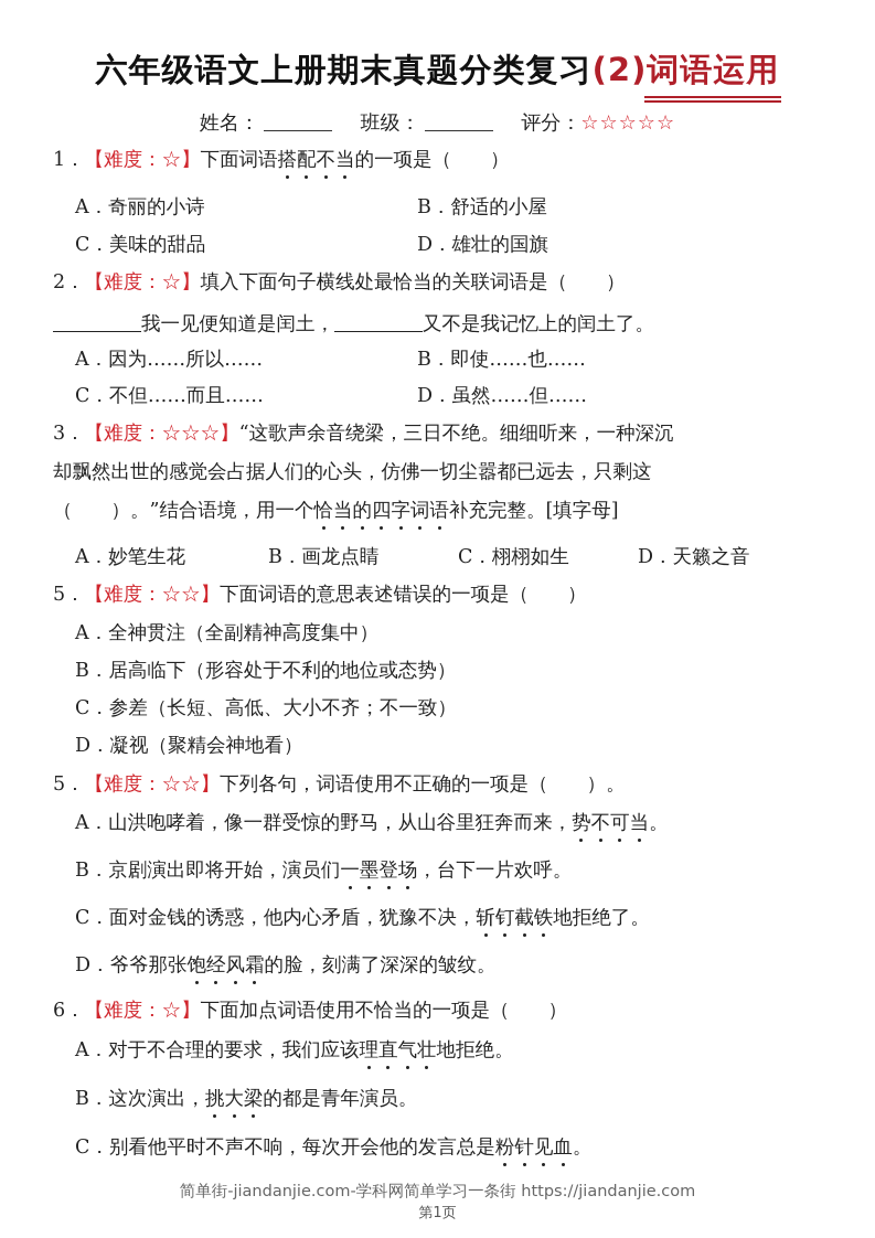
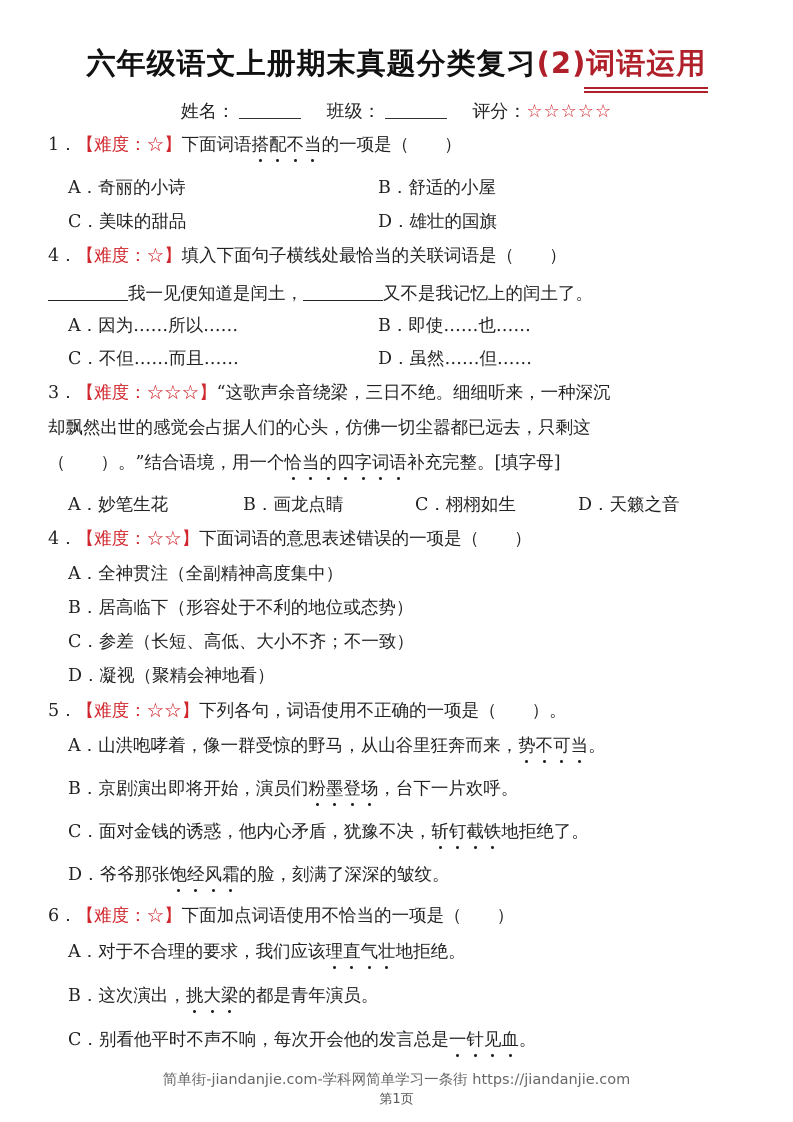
  六年级语文上册期末真题分类复习(2)词语运用
  姓名： 班级： 评分：☆☆☆☆☆
  1．【难度：☆】下面词语搭配不当的一项是（ ）
  A．奇丽的小诗
  B．舒适的小屋
  C．美味的甜品
  D．雄壮的国旗
- 2．【难度：☆】填入下面句子横线处最恰当的关联词语是（ ）
+ 4．【难度：☆】填入下面句子横线处最恰当的关联词语是（ ）
  我一见便知道是闰土， 又不是我记忆上的闰土了。
  A．因为……所以……
  B．即使……也……
  C．不但……而且……
  D．虽然……但……
  3．【难度：☆☆☆】“这歌声余音绕梁，三日不绝。细细听来，一种深沉
  却飘然出世的感觉会占据人们的心头，仿佛一切尘嚣都已远去，只剩这
  （ ）。”结合语境，用一个恰当的四字词语补充完整。[填字母]
  A．妙笔生花
  B．画龙点睛
  C．栩栩如生
  D．天籁之音
- 5．【难度：☆☆】下面词语的意思表述错误的一项是（ ）
+ 4．【难度：☆☆】下面词语的意思表述错误的一项是（ ）
  A．全神贯注（全副精神高度集中）
  B．居高临下（形容处于不利的地位或态势）
  C．参差（长短、高低、大小不齐；不一致）
  D．凝视（聚精会神地看）
  5．【难度：☆☆】下列各句，词语使用不正确的一项是（ ）。
  A．山洪咆哮着，像一群受惊的野马，从山谷里狂奔而来，势不可当。
- B．京剧演出即将开始，演员们一墨登场，台下一片欢呼。
+ B．京剧演出即将开始，演员们粉墨登场，台下一片欢呼。
  C．面对金钱的诱惑，他内心矛盾，犹豫不决，斩钉截铁地拒绝了。
  D．爷爷那张饱经风霜的脸，刻满了深深的皱纹。
  6．【难度：☆】下面加点词语使用不恰当的一项是（ ）
  A．对于不合理的要求，我们应该理直气壮地拒绝。
  B．这次演出，挑大梁的都是青年演员。
- C．别看他平时不声不响，每次开会他的发言总是粉针见血。
+ C．别看他平时不声不响，每次开会他的发言总是一针见血。
  简单街-jiandanjie.com-学科网简单学习一条街 https://jiandanjie.com
  第1页
